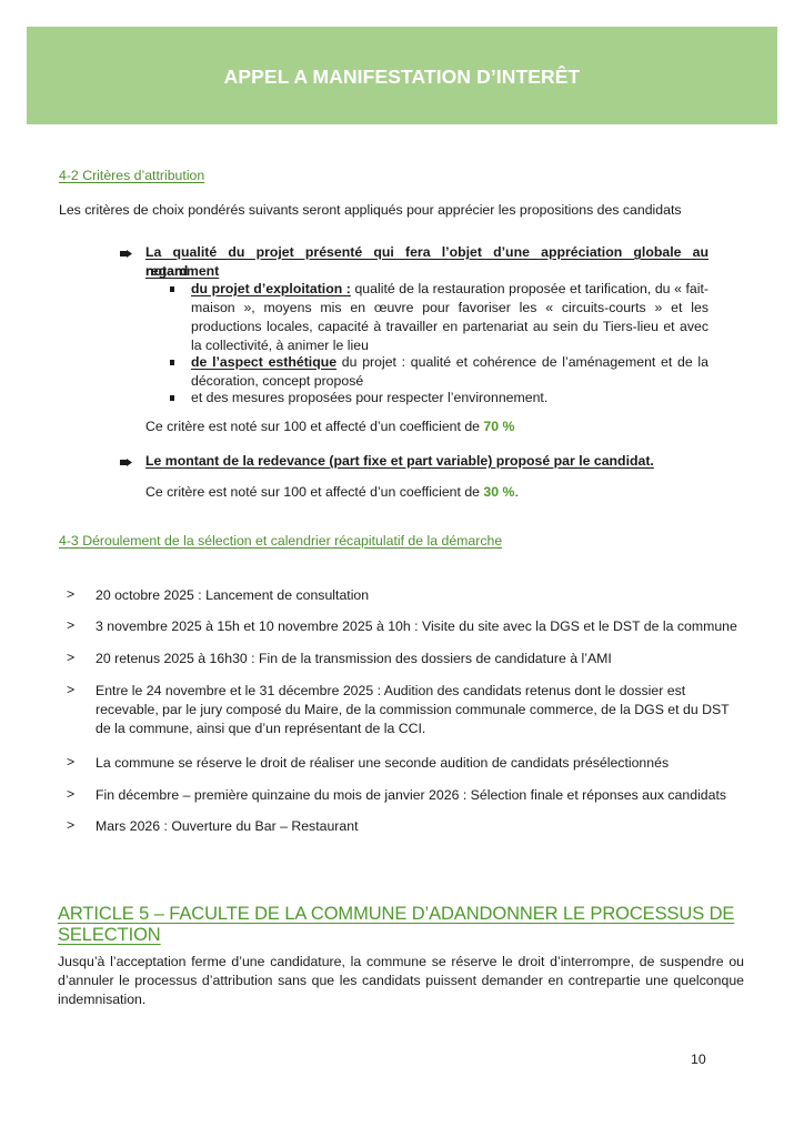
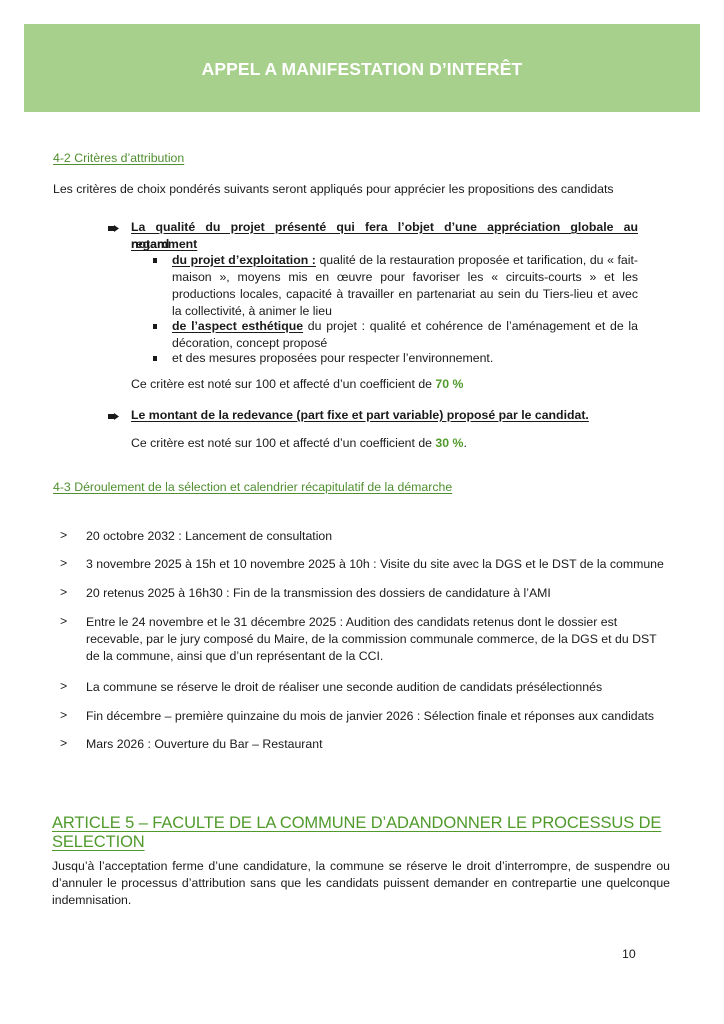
  APPEL A MANIFESTATION D’INTERÊT
  4-2 Critères d’attribution
  Les critères de choix pondérés suivants seront appliqués pour apprécier les propositions des candidats
  La qualité du projet présenté qui fera l’objet d’une appréciation globale au regard
  notamment
  du projet d’exploitation : qualité de la restauration proposée et tarification, du « fait-maison », moyens mis en œuvre pour favoriser les « circuits-courts » et les productions locales, capacité à travailler en partenariat au sein du Tiers-lieu et avec la collectivité, à animer le lieu
  de l’aspect esthétique du projet : qualité et cohérence de l’aménagement et de la décoration, concept proposé
  et des mesures proposées pour respecter l’environnement.
  Ce critère est noté sur 100 et affecté d’un coefficient de 70 %
  Le montant de la redevance (part fixe et part variable) proposé par le candidat.
  Ce critère est noté sur 100 et affecté d’un coefficient de 30 %.
  4-3 Déroulement de la sélection et calendrier récapitulatif de la démarche
  >
- 20 octobre 2025 : Lancement de consultation
+ 20 octobre 2032 : Lancement de consultation
  >
  3 novembre 2025 à 15h et 10 novembre 2025 à 10h : Visite du site avec la DGS et le DST de la commune
  >
  20 retenus 2025 à 16h30 : Fin de la transmission des dossiers de candidature à l’AMI
  >
  Entre le 24 novembre et le 31 décembre 2025 : Audition des candidats retenus dont le dossier est recevable, par le jury composé du Maire, de la commission communale commerce, de la DGS et du DST de la commune, ainsi que d’un représentant de la CCI.
  >
  La commune se réserve le droit de réaliser une seconde audition de candidats présélectionnés
  >
  Fin décembre – première quinzaine du mois de janvier 2026 : Sélection finale et réponses aux candidats
  >
  Mars 2026 : Ouverture du Bar – Restaurant
  ARTICLE 5 – FACULTE DE LA COMMUNE D’ADANDONNER LE PROCESSUS DE SELECTION
  Jusqu’à l’acceptation ferme d’une candidature, la commune se réserve le droit d’interrompre, de suspendre ou d’annuler le processus d’attribution sans que les candidats puissent demander en contrepartie une quelconque indemnisation.
  10
